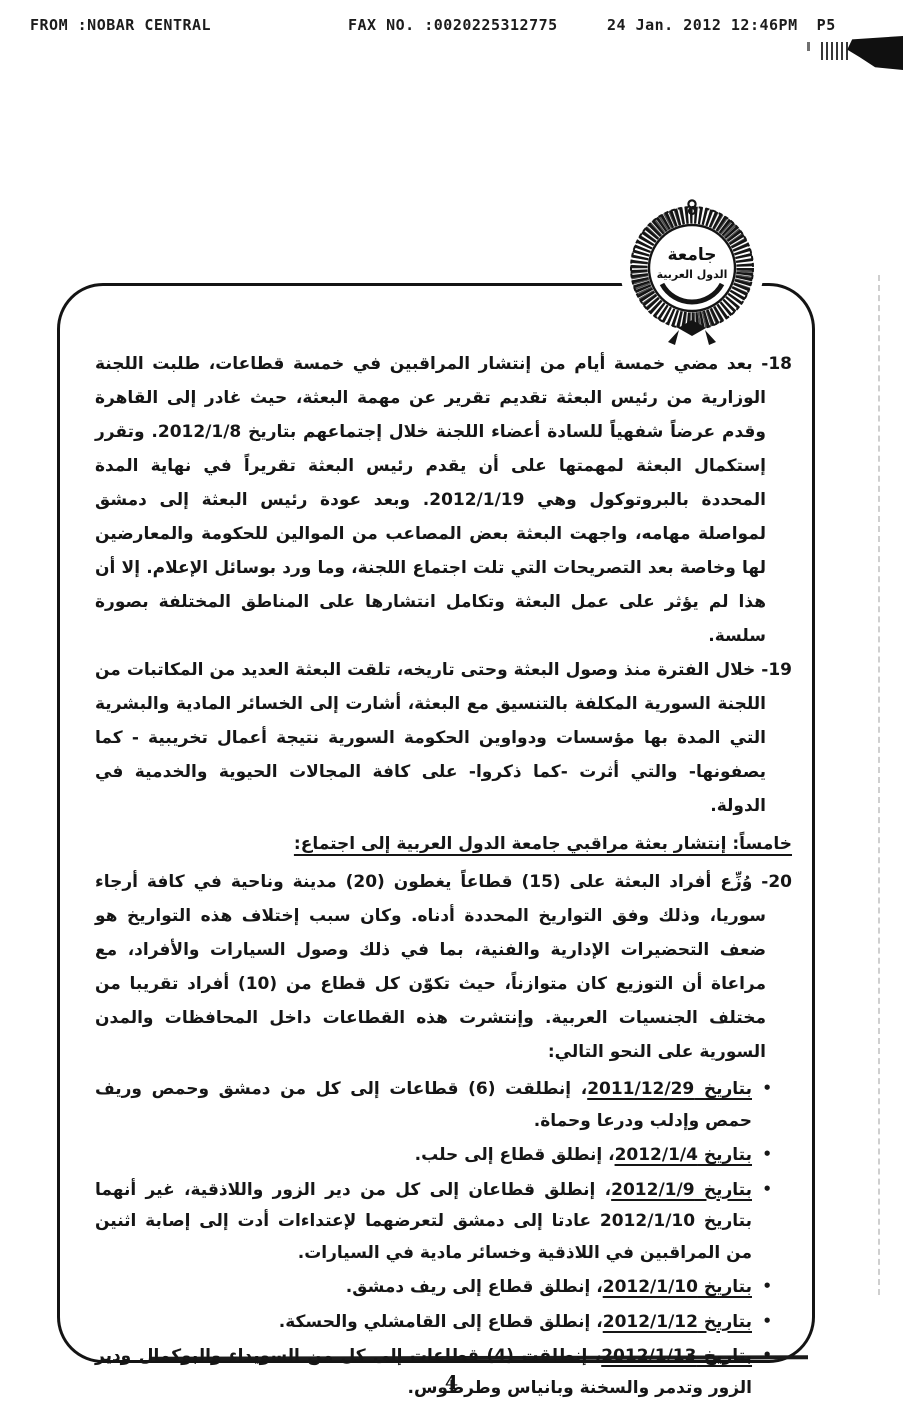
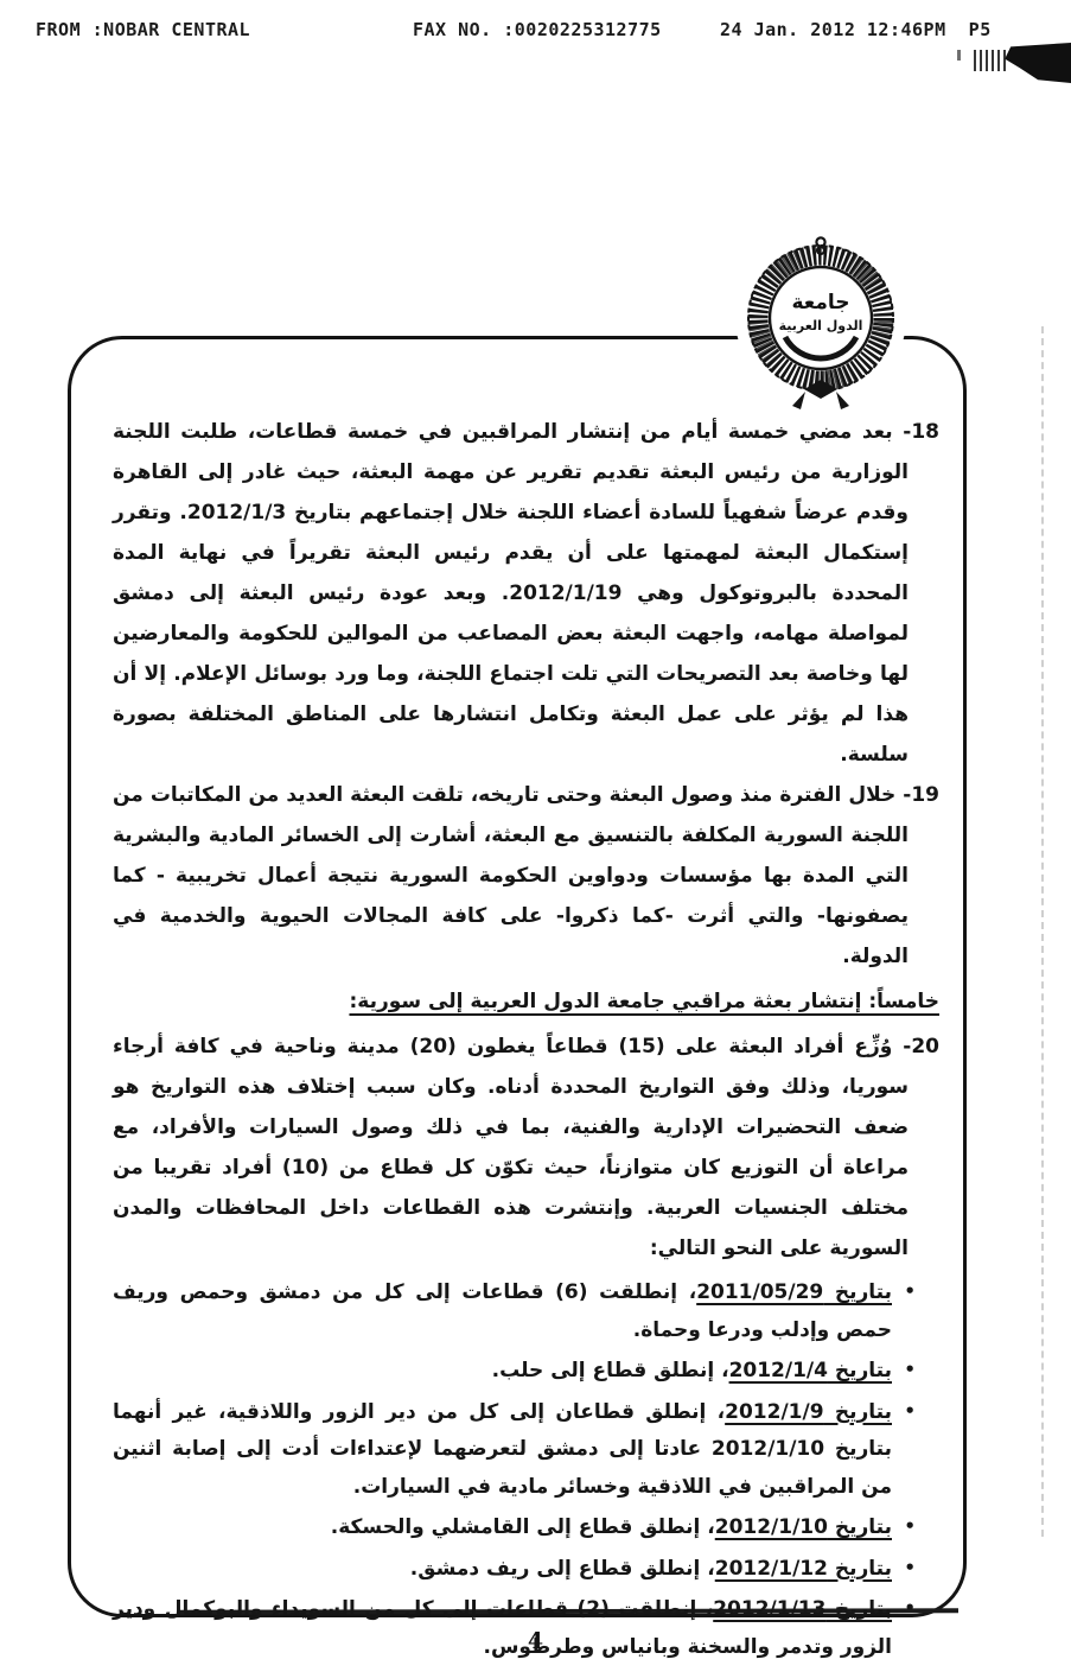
  FROM :NOBAR CENTRAL
  FAX NO. :0020225312775
  24 Jan. 2012 12:46PM P5
  جامعة
  الدول العربية
- 18- بعد مضي خمسة أيام من إنتشار المراقبين في خمسة قطاعات، طلبت اللجنة الوزارية من رئيس البعثة تقديم تقرير عن مهمة البعثة، حيث غادر إلى القاهرة وقدم عرضاً شفهياً للسادة أعضاء اللجنة خلال إجتماعهم بتاريخ 2012/1/8. وتقرر إستكمال البعثة لمهمتها على أن يقدم رئيس البعثة تقريراً في نهاية المدة المحددة بالبروتوكول وهي 2012/1/19. وبعد عودة رئيس البعثة إلى دمشق لمواصلة مهامه، واجهت البعثة بعض المصاعب من الموالين للحكومة والمعارضين لها وخاصة بعد التصريحات التي تلت اجتماع اللجنة، وما ورد بوسائل الإعلام. إلا أن هذا لم يؤثر على عمل البعثة وتكامل انتشارها على المناطق المختلفة بصورة سلسة.
+ 18- بعد مضي خمسة أيام من إنتشار المراقبين في خمسة قطاعات، طلبت اللجنة الوزارية من رئيس البعثة تقديم تقرير عن مهمة البعثة، حيث غادر إلى القاهرة وقدم عرضاً شفهياً للسادة أعضاء اللجنة خلال إجتماعهم بتاريخ 2012/1/3. وتقرر إستكمال البعثة لمهمتها على أن يقدم رئيس البعثة تقريراً في نهاية المدة المحددة بالبروتوكول وهي 2012/1/19. وبعد عودة رئيس البعثة إلى دمشق لمواصلة مهامه، واجهت البعثة بعض المصاعب من الموالين للحكومة والمعارضين لها وخاصة بعد التصريحات التي تلت اجتماع اللجنة، وما ورد بوسائل الإعلام. إلا أن هذا لم يؤثر على عمل البعثة وتكامل انتشارها على المناطق المختلفة بصورة سلسة.
  19- خلال الفترة منذ وصول البعثة وحتى تاريخه، تلقت البعثة العديد من المكاتبات من اللجنة السورية المكلفة بالتنسيق مع البعثة، أشارت إلى الخسائر المادية والبشرية التي المدة بها مؤسسات ودواوين الحكومة السورية نتيجة أعمال تخريبية - كما يصفونها- والتي أثرت -كما ذكروا- على كافة المجالات الحيوية والخدمية في الدولة.
- خامساً: إنتشار بعثة مراقبي جامعة الدول العربية إلى اجتماع:
+ خامساً: إنتشار بعثة مراقبي جامعة الدول العربية إلى سورية:
  20- وُزِّع أفراد البعثة على (15) قطاعاً يغطون (20) مدينة وناحية في كافة أرجاء سوريا، وذلك وفق التواريخ المحددة أدناه. وكان سبب إختلاف هذه التواريخ هو ضعف التحضيرات الإدارية والفنية، بما في ذلك وصول السيارات والأفراد، مع مراعاة أن التوزيع كان متوازناً، حيث تكوّن كل قطاع من (10) أفراد تقريبا من مختلف الجنسيات العربية. وإنتشرت هذه القطاعات داخل المحافظات والمدن السورية على النحو التالي:
  •
- بتاريخ 2011/12/29، إنطلقت (6) قطاعات إلى كل من دمشق وحمص وريف حمص وإدلب ودرعا وحماة.
+ بتاريخ 2011/05/29، إنطلقت (6) قطاعات إلى كل من دمشق وحمص وريف حمص وإدلب ودرعا وحماة.
  •
  بتاريخ 2012/1/4، إنطلق قطاع إلى حلب.
  •
  بتاريخ 2012/1/9، إنطلق قطاعان إلى كل من دير الزور واللاذقية، غير أنهما بتاريخ 2012/1/10 عادتا إلى دمشق لتعرضهما لإعتداءات أدت إلى إصابة اثنين من المراقبين في اللاذقية وخسائر مادية في السيارات.
  •
- بتاريخ 2012/1/10، إنطلق قطاع إلى ريف دمشق.
+ بتاريخ 2012/1/10، إنطلق قطاع إلى القامشلي والحسكة.
  •
- بتاريخ 2012/1/12، إنطلق قطاع إلى القامشلي والحسكة.
+ بتاريخ 2012/1/12، إنطلق قطاع إلى ريف دمشق.
  •
- بتاريخ 2012/1/13، إنطلقت (4) قطاعات إلى كل من السويداء والبوكمال ودير الزور وتدمر والسخنة وبانياس وطرطوس.
+ بتاريخ 2012/1/13، إنطلقت (2) قطاعات إلى كل من السويداء والبوكمال ودير الزور وتدمر والسخنة وبانياس وطرطوس.
  4
